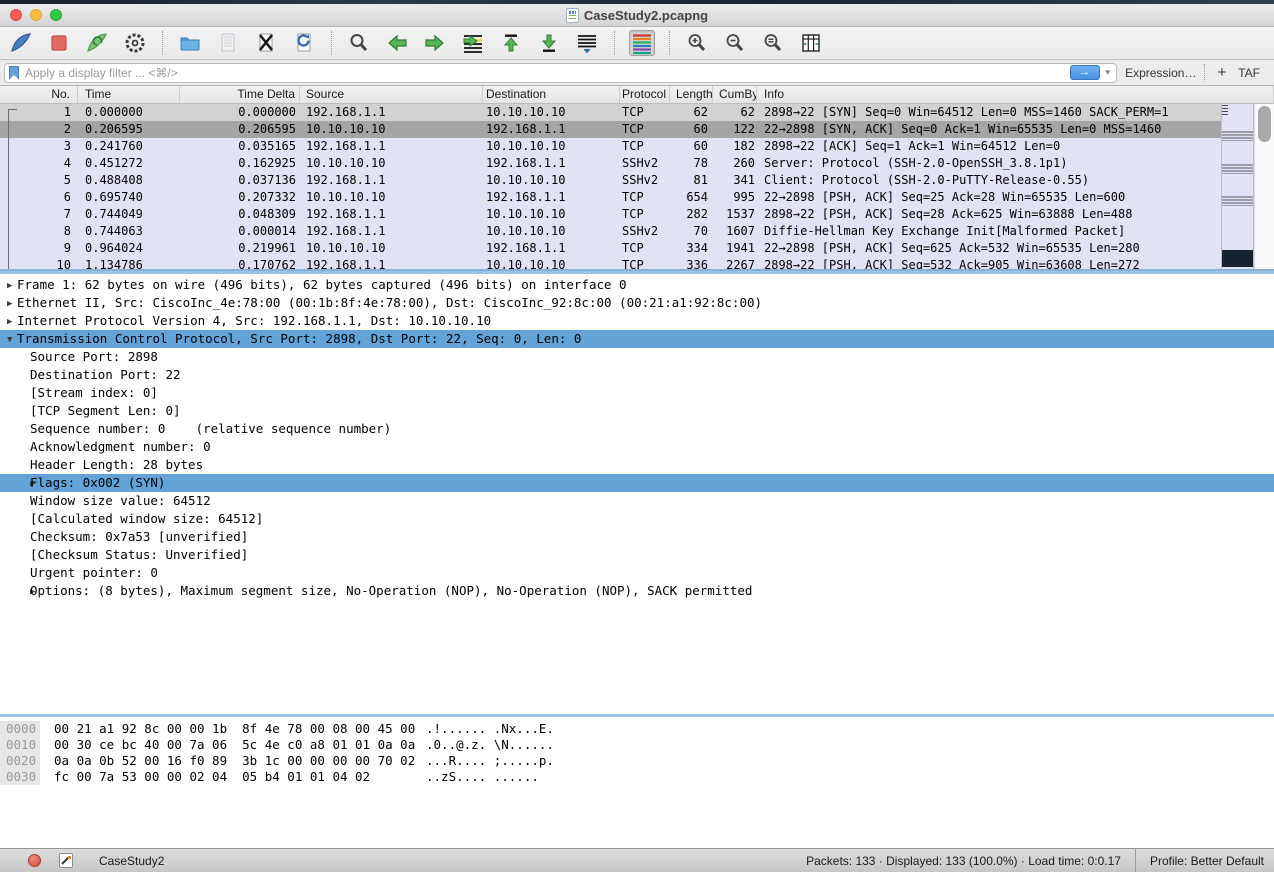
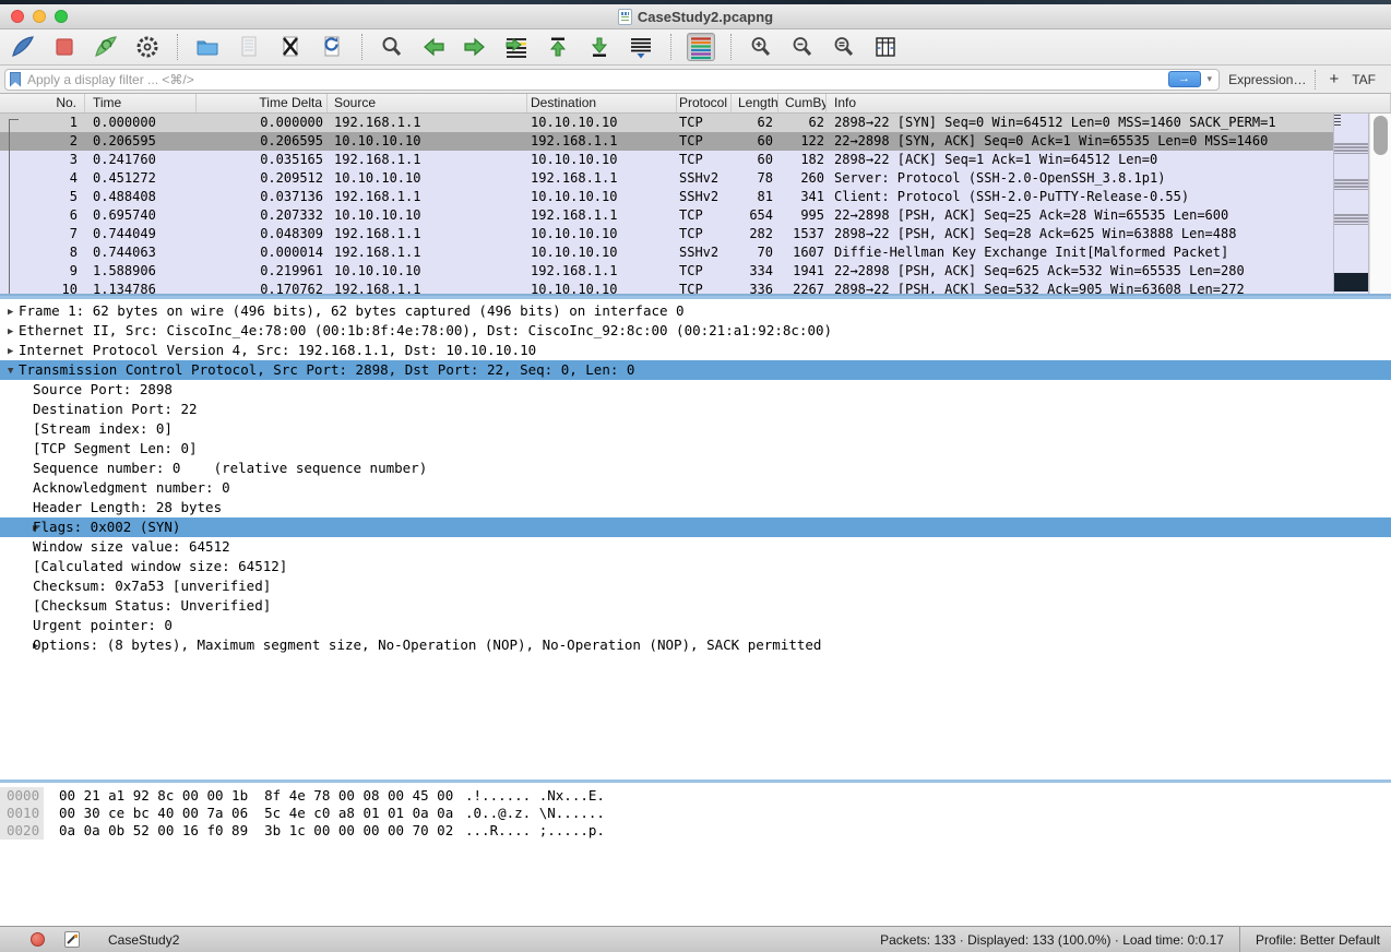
  CaseStudy2.pcapng
  Apply a display filter ... <⌘/>
  →
  ▾
  Expression…
  +
  TAF
  No.
  Time
  Time Delta
  Source
  Destination
  Protocol
  Length
  Info
  1
  0.000000
  0.000000
  192.168.1.1
  10.10.10.10
  TCP
  62
  62
  2898→22 [SYN] Seq=0 Win=64512 Len=0 MSS=1460 SACK_PERM=1
  2
  0.206595
  0.206595
  10.10.10.10
  192.168.1.1
  TCP
  60
  122
  22→2898 [SYN, ACK] Seq=0 Ack=1 Win=65535 Len=0 MSS=1460
  3
  0.241760
  0.035165
  192.168.1.1
  10.10.10.10
  TCP
  60
  182
  2898→22 [ACK] Seq=1 Ack=1 Win=64512 Len=0
  4
  0.451272
- 0.162925
+ 0.209512
  10.10.10.10
  192.168.1.1
  SSHv2
  78
  260
  Server: Protocol (SSH-2.0-OpenSSH_3.8.1p1)
  5
  0.488408
  0.037136
  192.168.1.1
  10.10.10.10
  SSHv2
  81
  341
  Client: Protocol (SSH-2.0-PuTTY-Release-0.55)
  6
  0.695740
  0.207332
  10.10.10.10
  192.168.1.1
  TCP
  654
  995
  22→2898 [PSH, ACK] Seq=25 Ack=28 Win=65535 Len=600
  7
  0.744049
  0.048309
  192.168.1.1
  10.10.10.10
  TCP
  282
  1537
  2898→22 [PSH, ACK] Seq=28 Ack=625 Win=63888 Len=488
  8
  0.744063
  0.000014
  192.168.1.1
  10.10.10.10
  SSHv2
  70
  1607
  Diffie-Hellman Key Exchange Init[Malformed Packet]
  9
- 0.964024
+ 1.588906
  0.219961
  10.10.10.10
  192.168.1.1
  TCP
  334
  1941
  22→2898 [PSH, ACK] Seq=625 Ack=532 Win=65535 Len=280
  10
  1.134786
  0.170762
  192.168.1.1
  10.10.10.10
  TCP
  336
  2267
  2898→22 [PSH, ACK] Seq=532 Ack=905 Win=63608 Len=272
  ▶ Frame 1: 62 bytes on wire (496 bits), 62 bytes captured (496 bits) on interface 0
  ▶ Ethernet II, Src: CiscoInc_4e:78:00 (00:1b:8f:4e:78:00), Dst: CiscoInc_92:8c:00 (00:21:a1:92:8c:00)
  ▶ Internet Protocol Version 4, Src: 192.168.1.1, Dst: 10.10.10.10
  ▼ Transmission Control Protocol, Src Port: 2898, Dst Port: 22, Seq: 0, Len: 0
  Source Port: 2898
  Destination Port: 22
  [Stream index: 0]
  [TCP Segment Len: 0]
  Sequence number: 0 (relative sequence number)
  Acknowledgment number: 0
  Header Length: 28 bytes
  ▶Flags: 0x002 (SYN)
  Window size value: 64512
  [Calculated window size: 64512]
  Checksum: 0x7a53 [unverified]
  [Checksum Status: Unverified]
  Urgent pointer: 0
  ▶Options: (8 bytes), Maximum segment size, No-Operation (NOP), No-Operation (NOP), SACK permitted
  0000 00 21 a1 92 8c 00 00 1b 8f 4e 78 00 08 00 45 00 .!...... .Nx...E.
  0010 00 30 ce bc 40 00 7a 06 5c 4e c0 a8 01 01 0a 0a .0..@.z. \N......
  0020 0a 0a 0b 52 00 16 f0 89 3b 1c 00 00 00 00 70 02 ...R.... ;.....p.
- 0030 fc 00 7a 53 00 00 02 04 05 b4 01 01 04 02 ..zS.... ......
  CaseStudy2
  Packets: 133 · Displayed: 133 (100.0%) · Load time: 0:0.17
  Profile: Better Default
